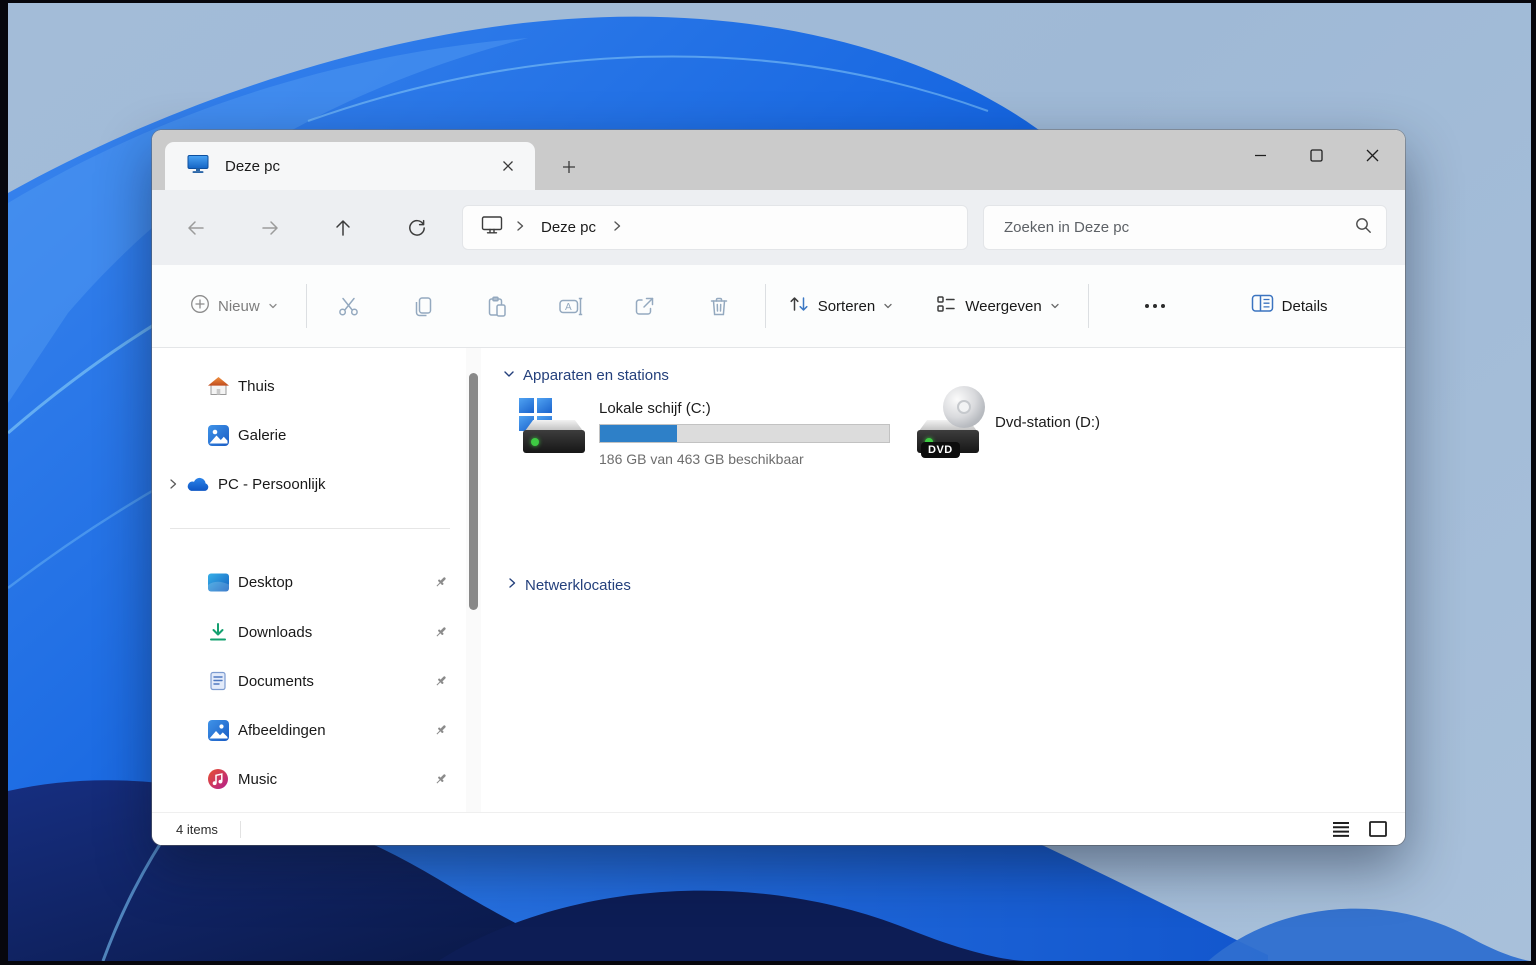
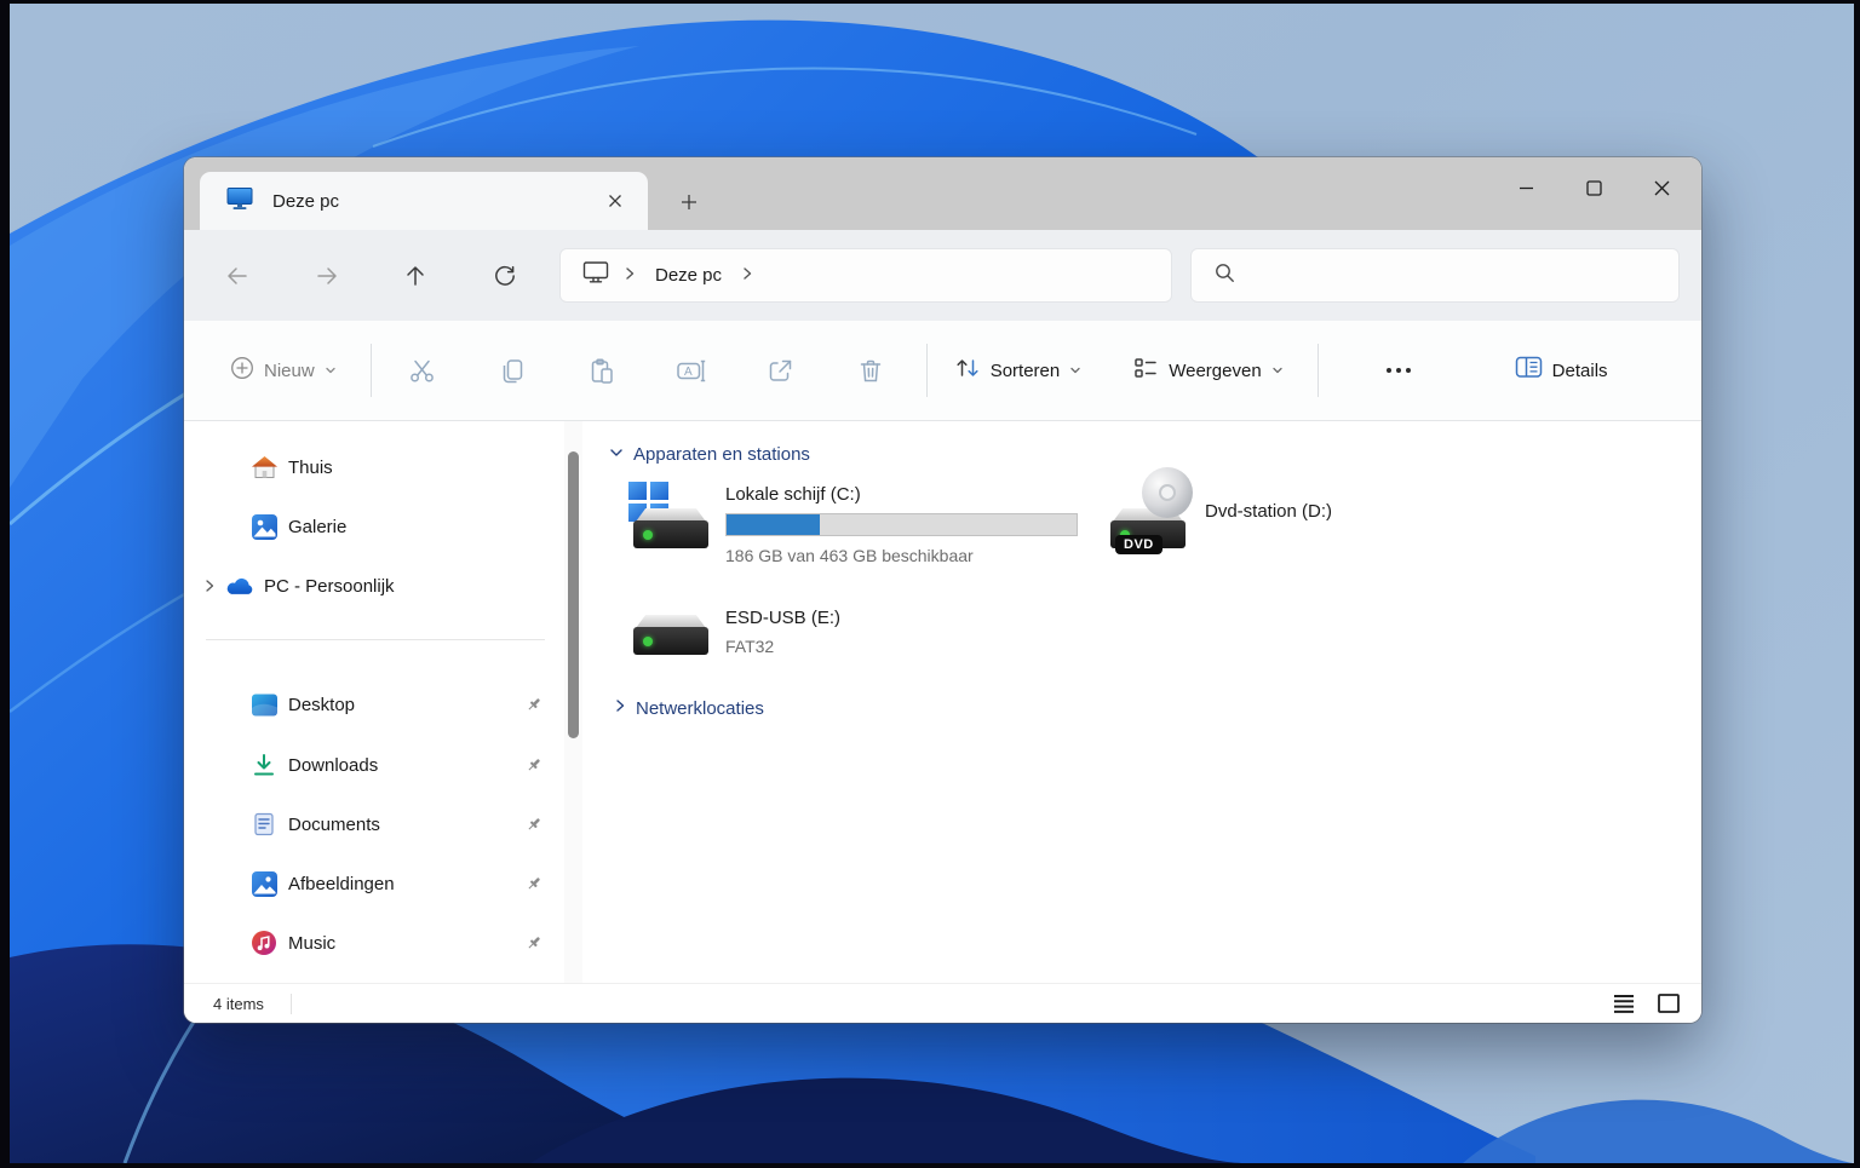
  Deze pc
  Deze pc
- Zoeken in Deze pc
  Nieuw
  A
  Sorteren
  Weergeven
  Details
  Thuis
  Galerie
  PC - Persoonlijk
  Desktop
  Downloads
  Documents
  Afbeeldingen
  Music
  Apparaten en stations
  Lokale schijf (C:)
  186 GB van 463 GB beschikbaar
  DVD
  Dvd-station (D:)
+ ESD-USB (E:)
+ FAT32
  Netwerklocaties
  4 items
